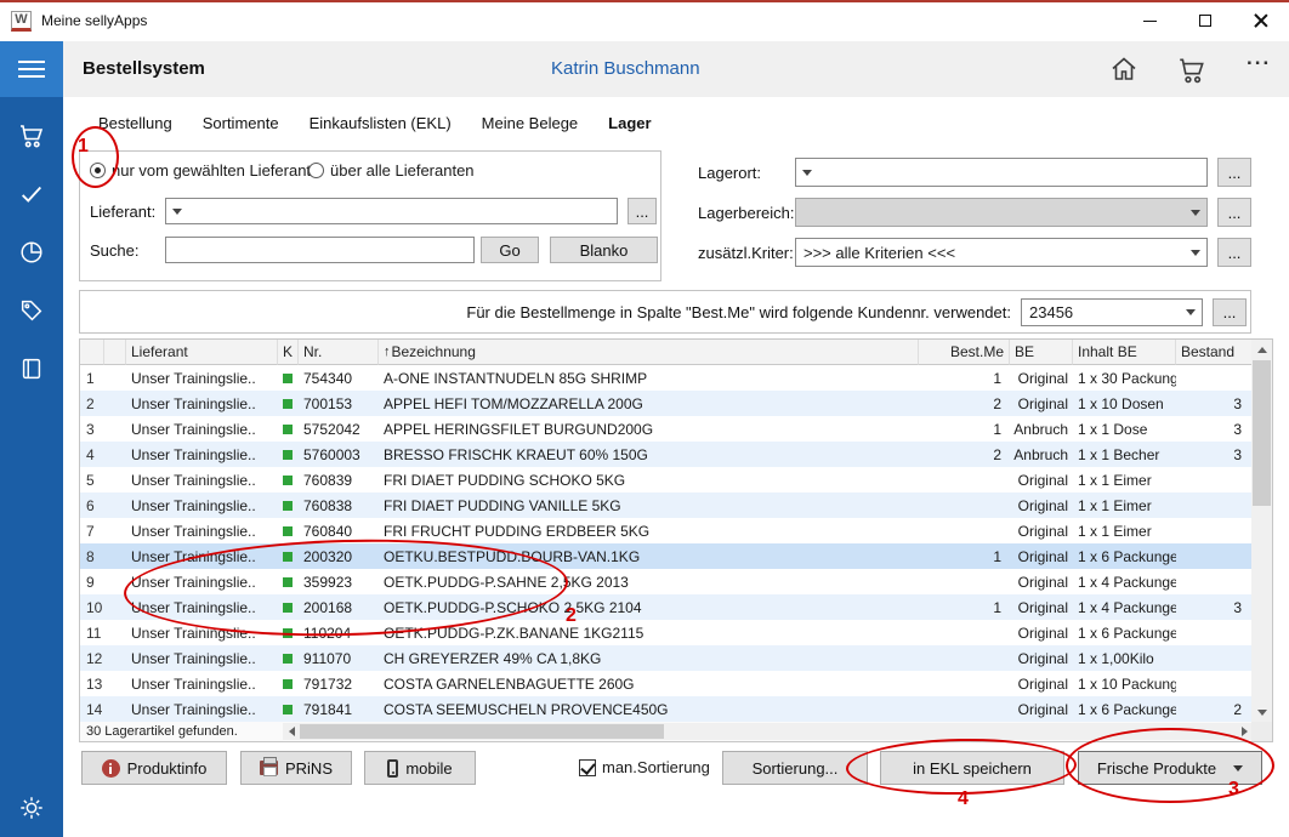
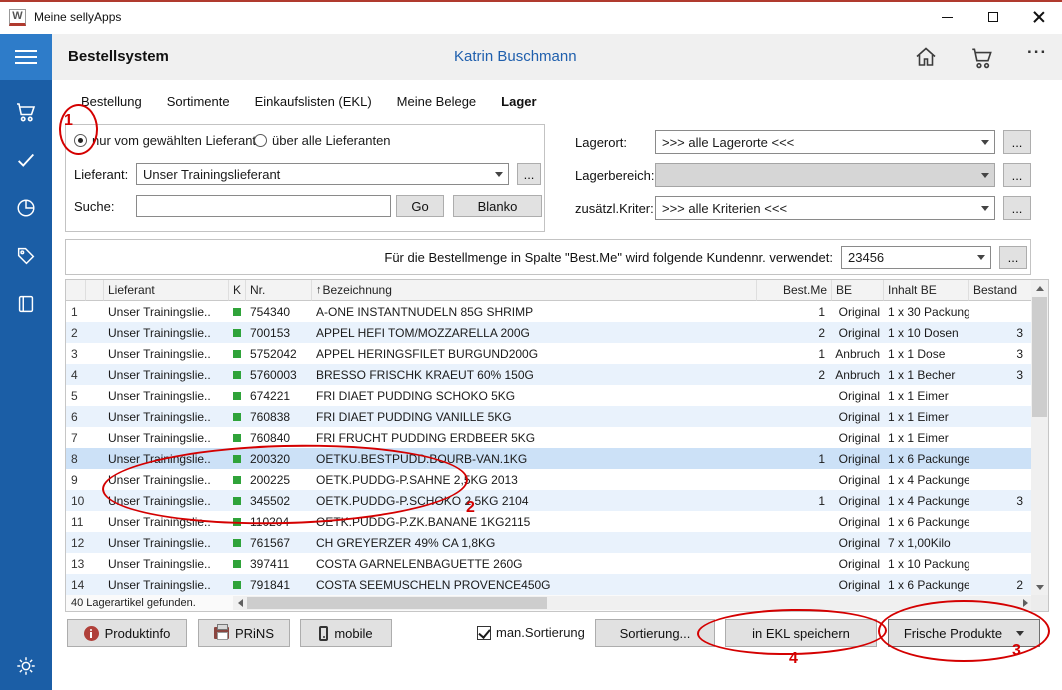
  W
  Meine sellyApps
  Bestellsystem
  Katrin Buschmann
  ...
  Bestellung
  Sortimente
  Einkaufslisten (EKL)
  Meine Belege
  Lager
  nur vom gewählten Lieferan
  über alle Lieferanten
  Lieferant:
+ Unser Trainingslieferant
  ...
  Suche:
  Go
  Blanko
  Lagerort:
+ >>> alle Lagerorte <<<
  ...
  Lagerbereich:
  ...
  zusätzl.Kriter:
  >>> alle Kriterien <<<
  ...
  Für die Bestellmenge in Spalte "Best.Me" wird folgende Kundennr. verwendet:
  23456
  ...
  Lieferant
  K
  Nr.
  ↑
  Bezeichnung
  Best.Me
  BE
  Inhalt BE
  Bestand
  1
  Unser Trainingslie..
  754340
  A-ONE INSTANTNUDELN 85G SHRIMP
  1
  Original
  1 x 30 Packung
  2
  Unser Trainingslie..
  700153
  APPEL HEFI TOM/MOZZARELLA 200G
  2
  Original
  1 x 10 Dosen
  3
  3
  Unser Trainingslie..
  5752042
  APPEL HERINGSFILET BURGUND200G
  1
  Anbruch
  1 x 1 Dose
  3
  4
  Unser Trainingslie..
  5760003
  BRESSO FRISCHK KRAEUT 60% 150G
  2
  Anbruch
  1 x 1 Becher
  3
  5
  Unser Trainingslie..
- 760839
+ 674221
  FRI DIAET PUDDING SCHOKO 5KG
  Original
  1 x 1 Eimer
  6
  Unser Trainingslie..
  760838
  FRI DIAET PUDDING VANILLE 5KG
  Original
  1 x 1 Eimer
  7
  Unser Trainingslie..
  760840
  FRI FRUCHT PUDDING ERDBEER 5KG
  Original
  1 x 1 Eimer
  8
  Unser Trainingslie..
  200320
  OETKU.BESTPUDD.BOURB-VAN.1KG
  1
  Original
  1 x 6 Packunge
  9
  Unser Trainingslie..
- 359923
+ 200225
  OETK.PUDDG-P.SAHNE 2,5KG 2013
  Original
  1 x 4 Packunge
  10
  Unser Trainingslie..
- 200168
+ 345502
  OETK.PUDDG-P.SCHOKO 2,5KG 2104
  1
  Original
  1 x 4 Packunge
  3
  11
  Unser Trainingslie..
  110204
  OETK.PUDDG-P.ZK.BANANE 1KG2115
  Original
  1 x 6 Packunge
  12
  Unser Trainingslie..
- 911070
+ 761567
  CH GREYERZER 49% CA 1,8KG
  Original
- 1 x 1,00Kilo
+ 7 x 1,00Kilo
  13
  Unser Trainingslie..
- 791732
+ 397411
  COSTA GARNELENBAGUETTE 260G
  Original
  1 x 10 Packung
  14
  Unser Trainingslie..
  791841
  COSTA SEEMUSCHELN PROVENCE450G
  Original
  1 x 6 Packunge
  2
- 30 Lagerartikel gefunden.
+ 40 Lagerartikel gefunden.
  Produktinfo
  PRiNS
  mobile
  man.Sortierung
  Sortierung...
  in EKL speichern
  Frische Produkte
  1
  2
  3
  4
